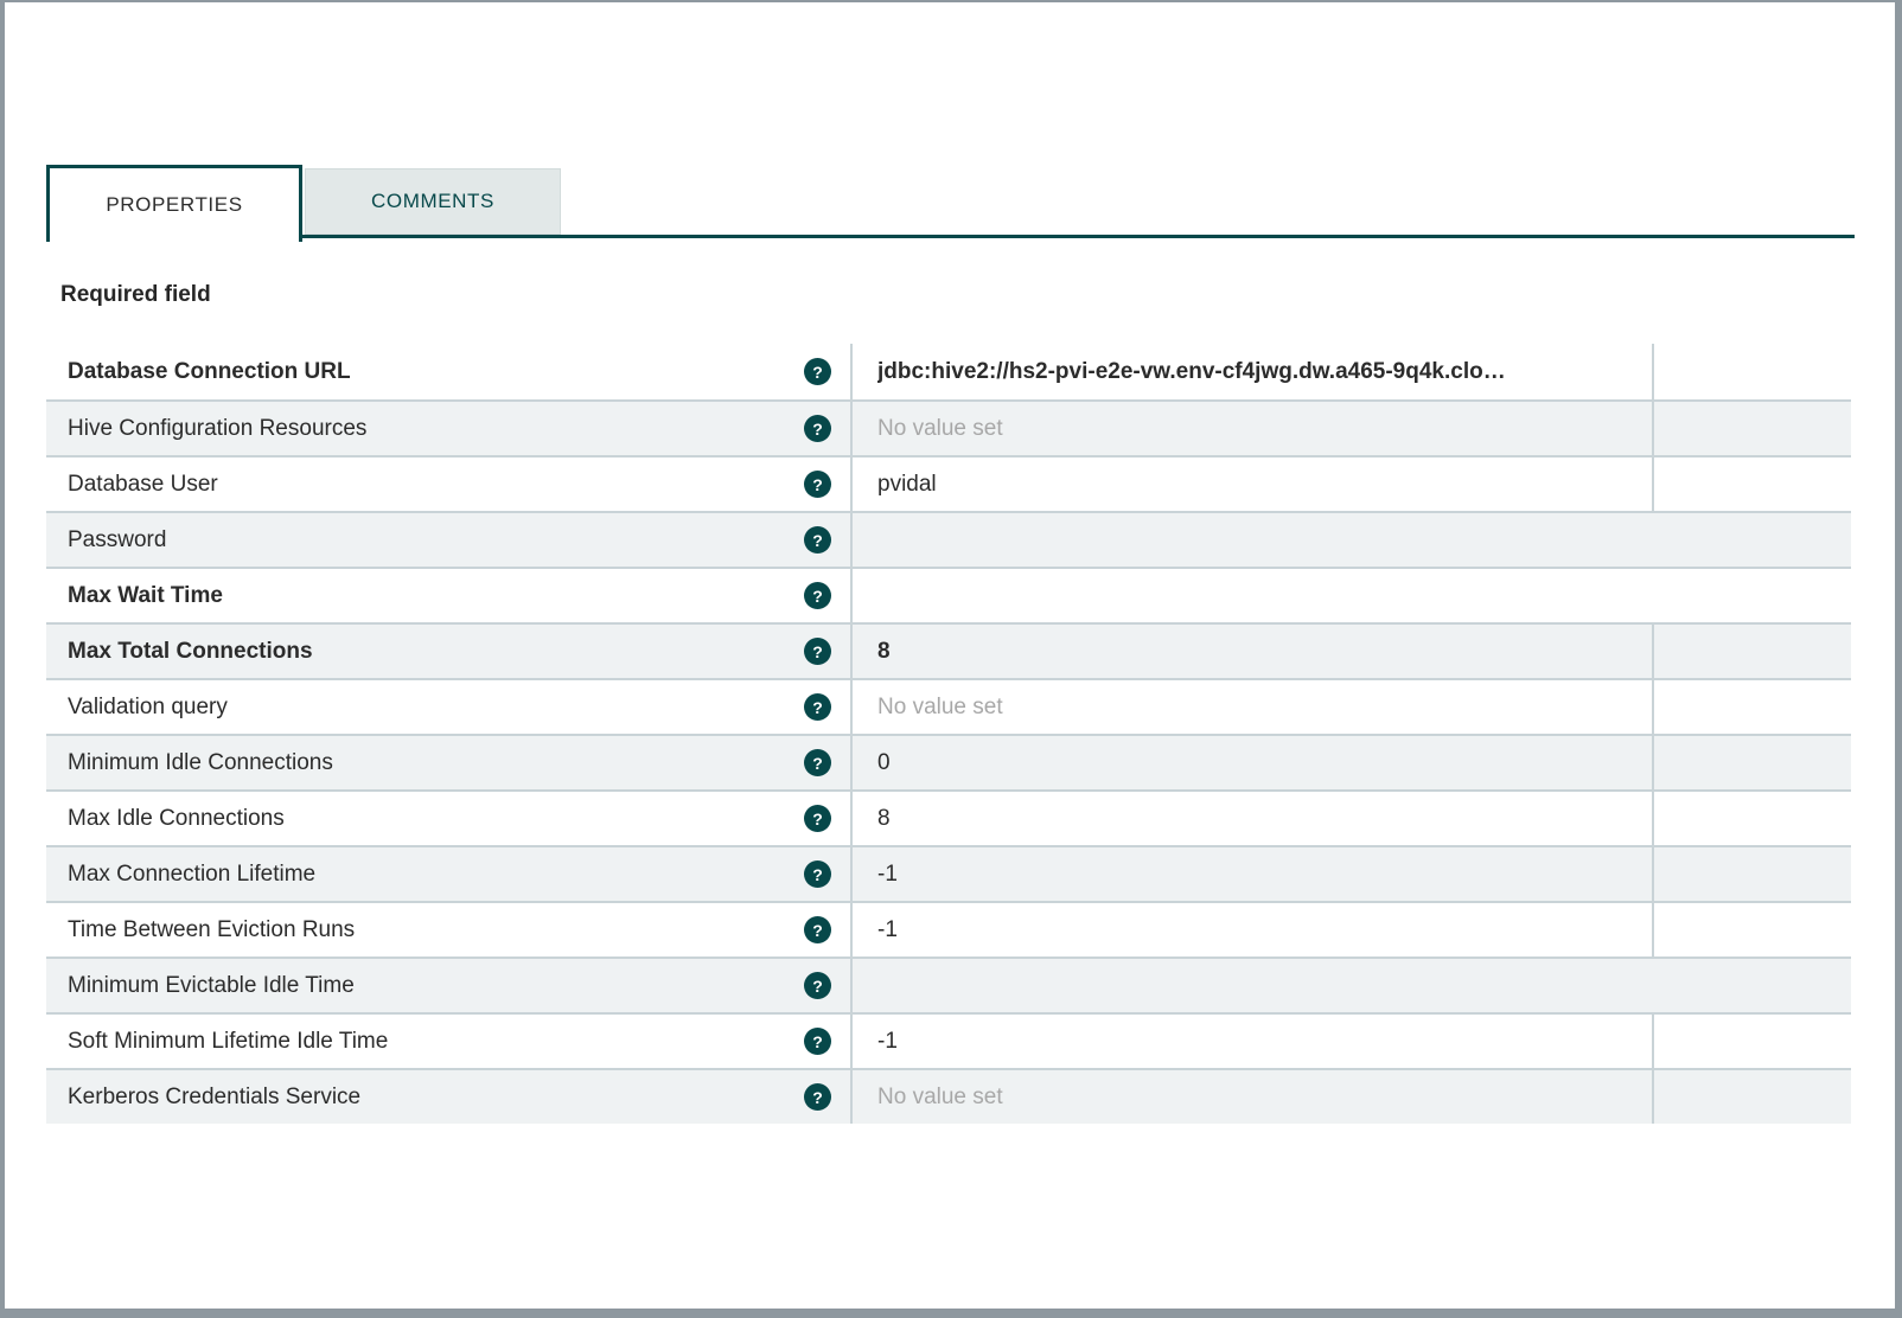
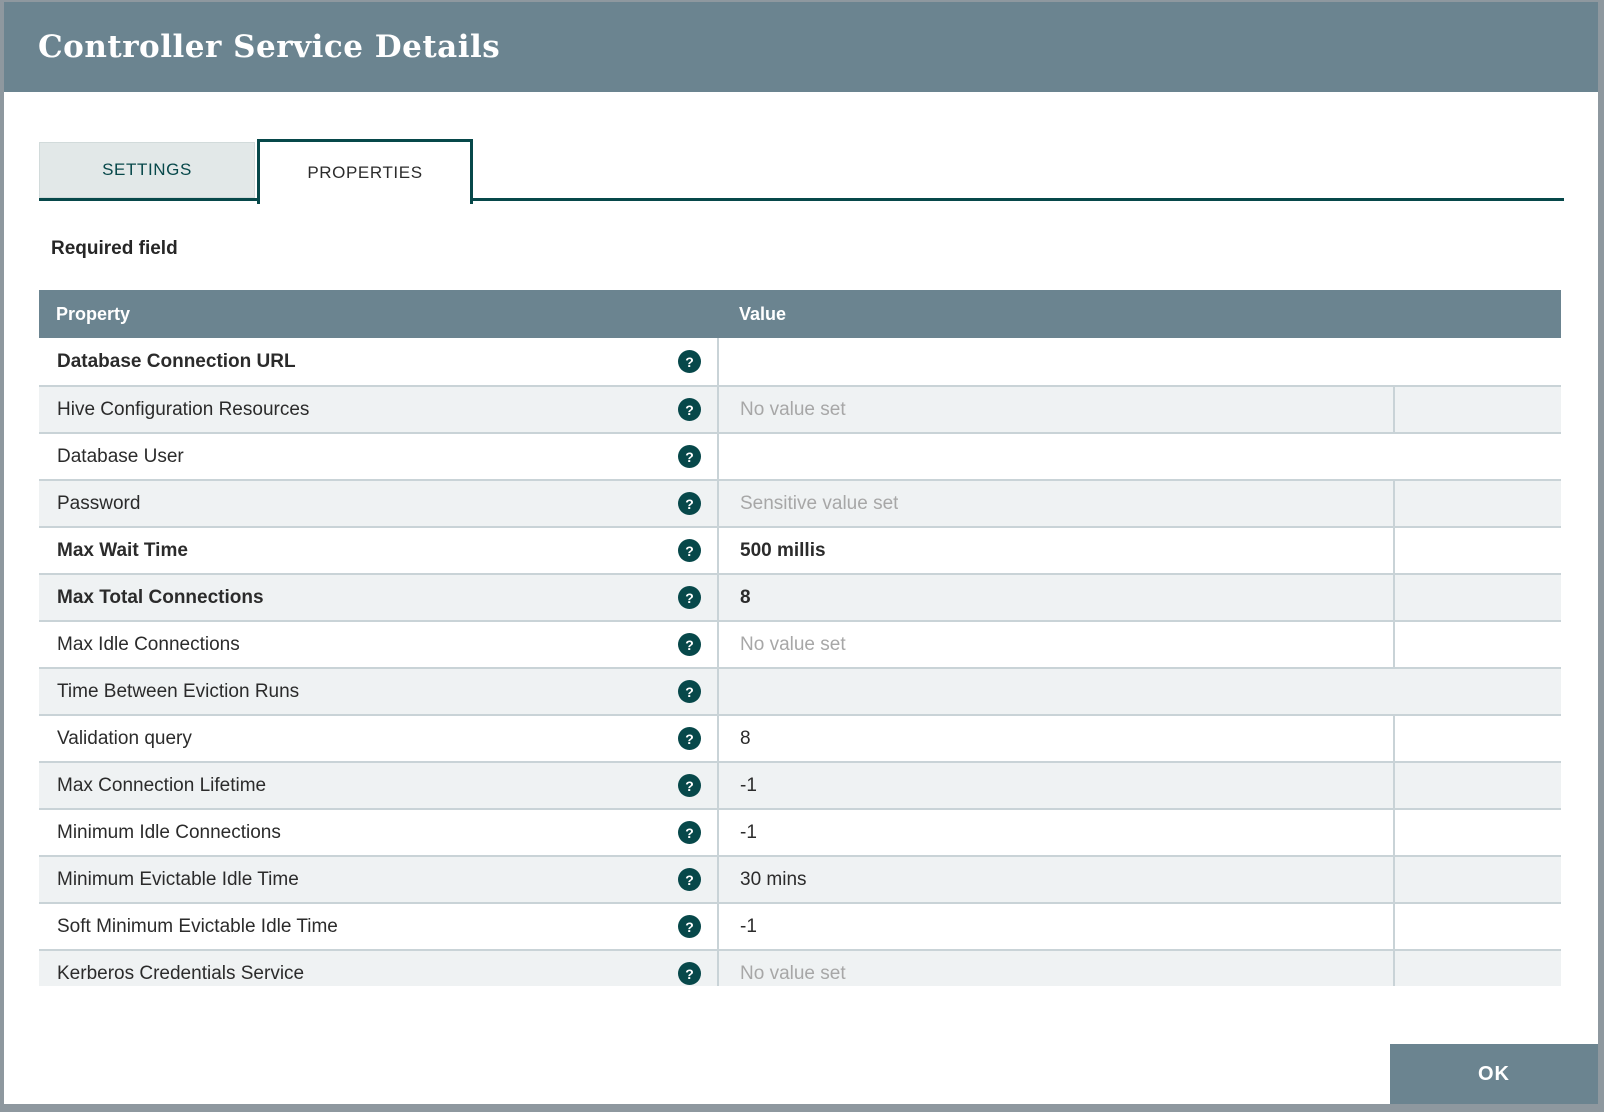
+ Controller Service Details
+ SETTINGS
  PROPERTIES
- COMMENTS
  Required field
+ Property
+ Value
  Database Connection URL
  ?
- jdbc:hive2://hs2-pvi-e2e-vw.env-cf4jwg.dw.a465-9q4k.clo…
  Hive Configuration Resources
  ?
  No value set
  Database User
  ?
- pvidal
  Password
  ?
+ Sensitive value set
  Max Wait Time
  ?
+ 500 millis
  Max Total Connections
  ?
  8
- Validation query
+ Max Idle Connections
  ?
  No value set
- Minimum Idle Connections
+ Time Between Eviction Runs
  ?
- 0
- Max Idle Connections
+ Validation query
  ?
  8
  Max Connection Lifetime
  ?
  -1
- Time Between Eviction Runs
+ Minimum Idle Connections
  ?
  -1
  Minimum Evictable Idle Time
  ?
+ 30 mins
- Soft Minimum Lifetime Idle Time
+ Soft Minimum Evictable Idle Time
  ?
  -1
  Kerberos Credentials Service
  ?
  No value set
+ OK
